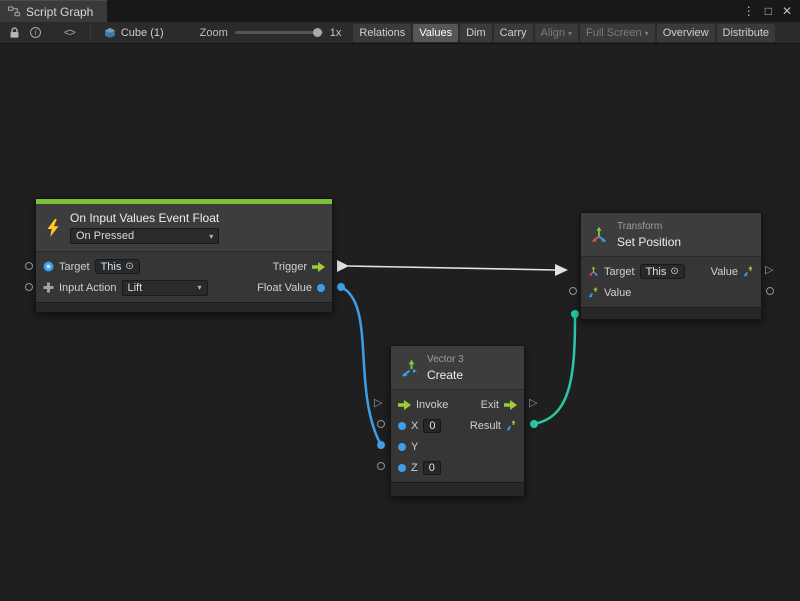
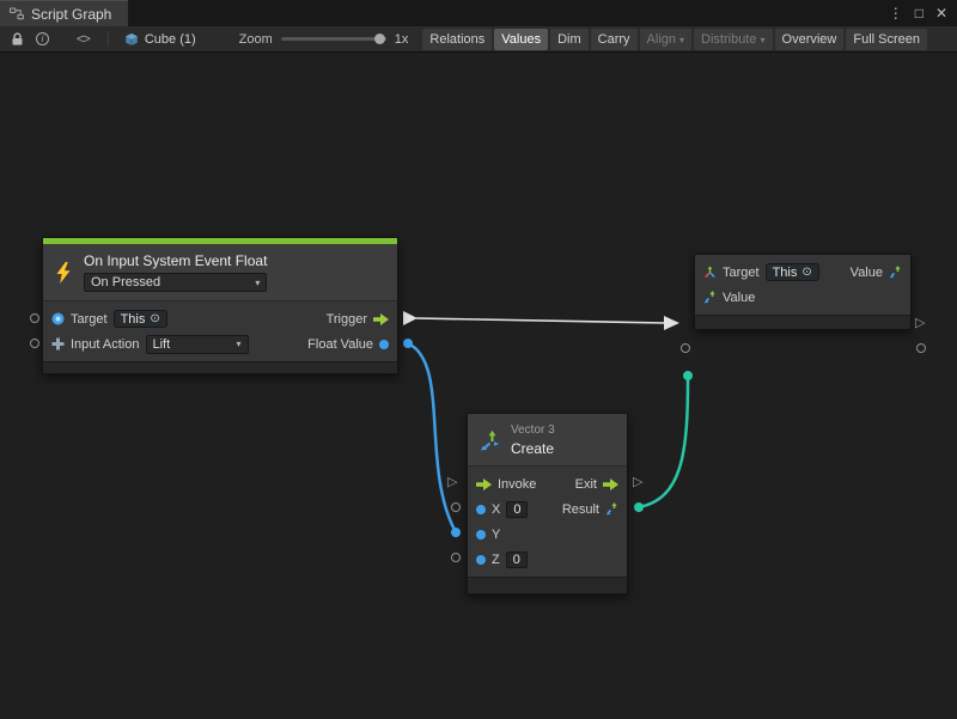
  Script Graph
  ⋮
  □
  ✕
  i
  <>
  Cube (1)
  Zoom
  1x
  Relations
  Values
  Dim
  Carry
  Align
  ▾
- Full Screen
+ Distribute
  ▾
  Overview
- Distribute
+ Full Screen
- On Input Values Event Float
+ On Input System Event Float
  On Pressed
  ▾
  Target
  This
  ⊙
  Trigger
  Input Action
  Lift
  ▾
  Float Value
  Vector 3
  Create
  Invoke
  Exit
  X
  0
  Result
  Y
  Z
  0
- Transform
- Set Position
  Target
  This
  ⊙
  Value
  Value
  ▷
  ▷
  ▷
